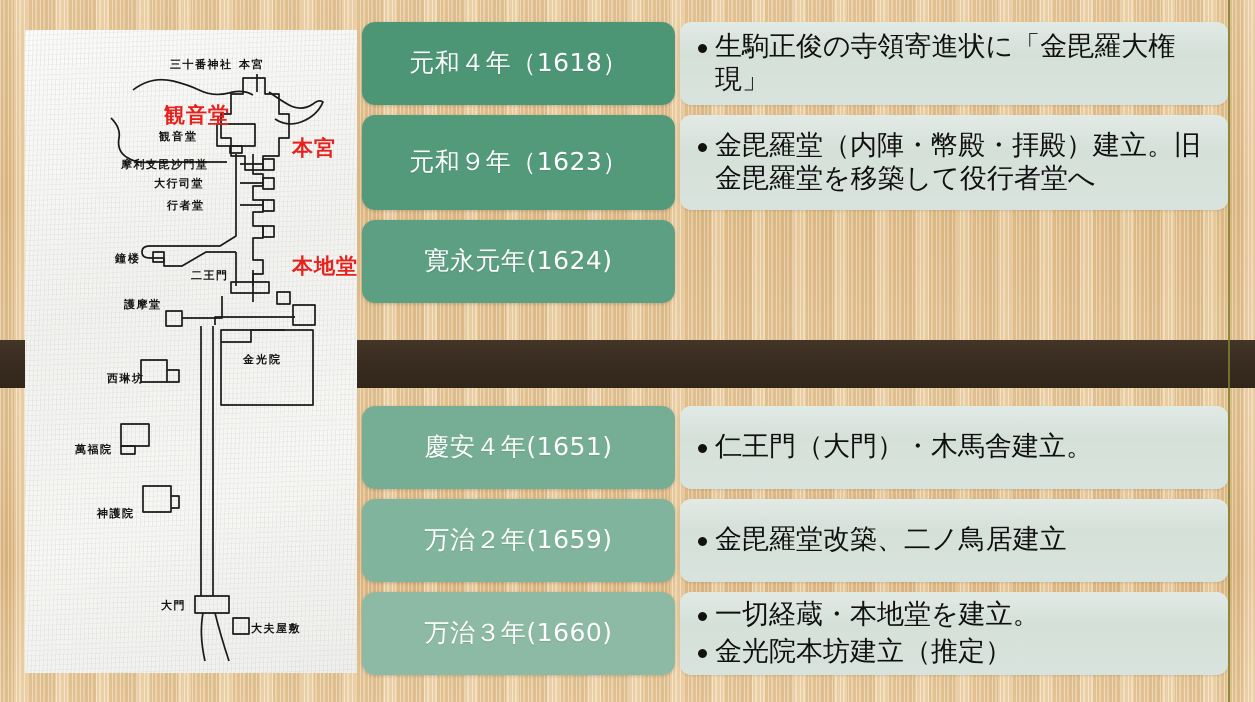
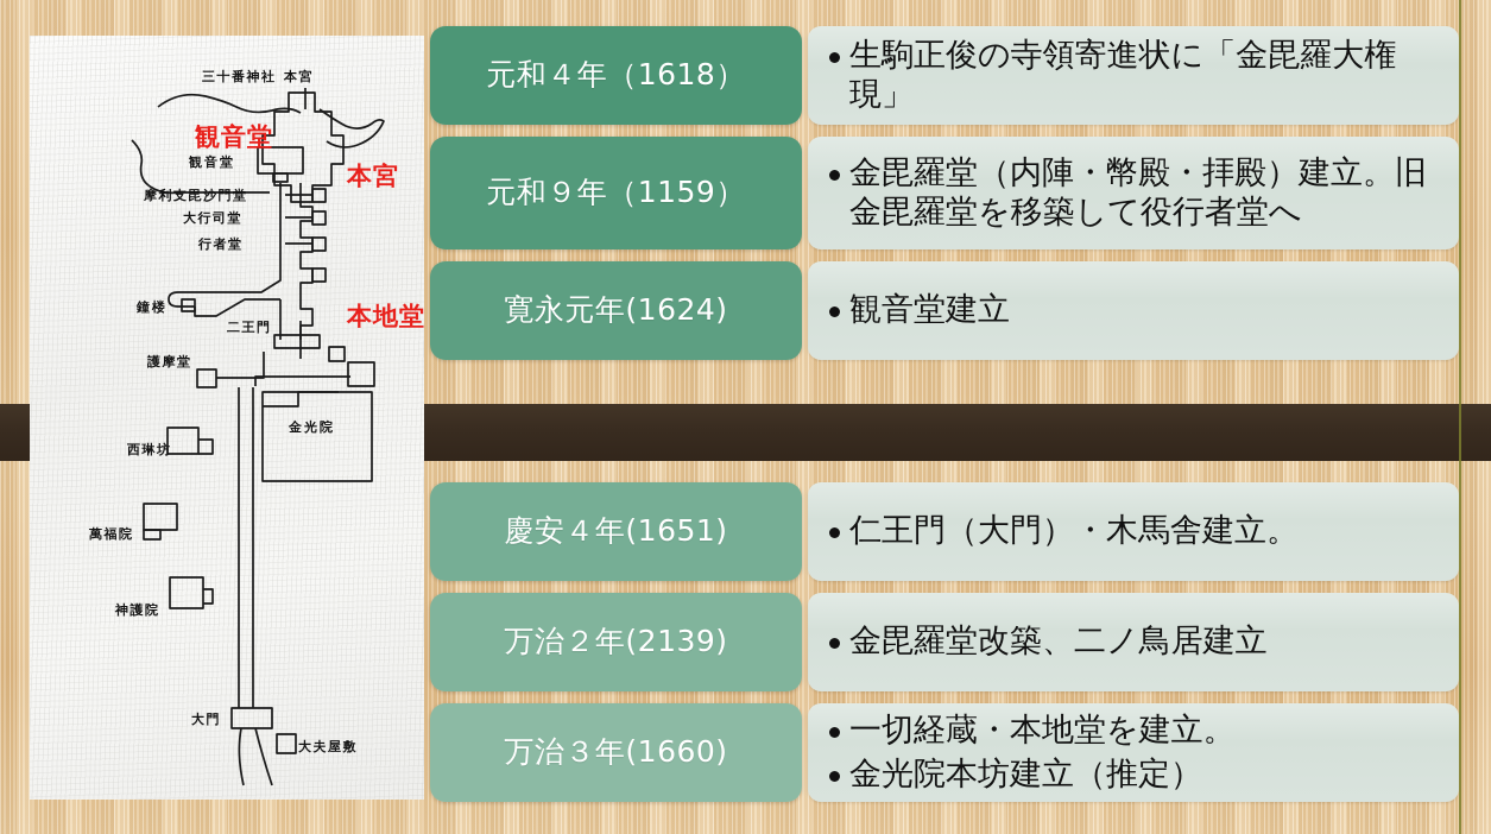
  三十番神社
  本宮
  観音堂
  摩利支毘沙門堂
  大行司堂
  行者堂
  鐘楼
  二王門
  護摩堂
  金光院
  西琳坊
  萬福院
  神護院
  大門
  大夫屋敷
  観音堂
  本宮
  本地堂
  生駒正俊の寺領寄進状に「金毘羅大権現」
  元和４年（1618）
  金毘羅堂（内陣・幣殿・拝殿）建立。旧金毘羅堂を移築して役行者堂へ
- 元和９年（1623）
+ 元和９年（1159）
+ 観音堂建立
  寛永元年(1624)
  仁王門（大門）・木馬舎建立。
  慶安４年(1651)
  金毘羅堂改築、二ノ鳥居建立
- 万治２年(1659)
+ 万治２年(2139)
  一切経蔵・本地堂を建立。
  金光院本坊建立（推定）
  万治３年(1660)
